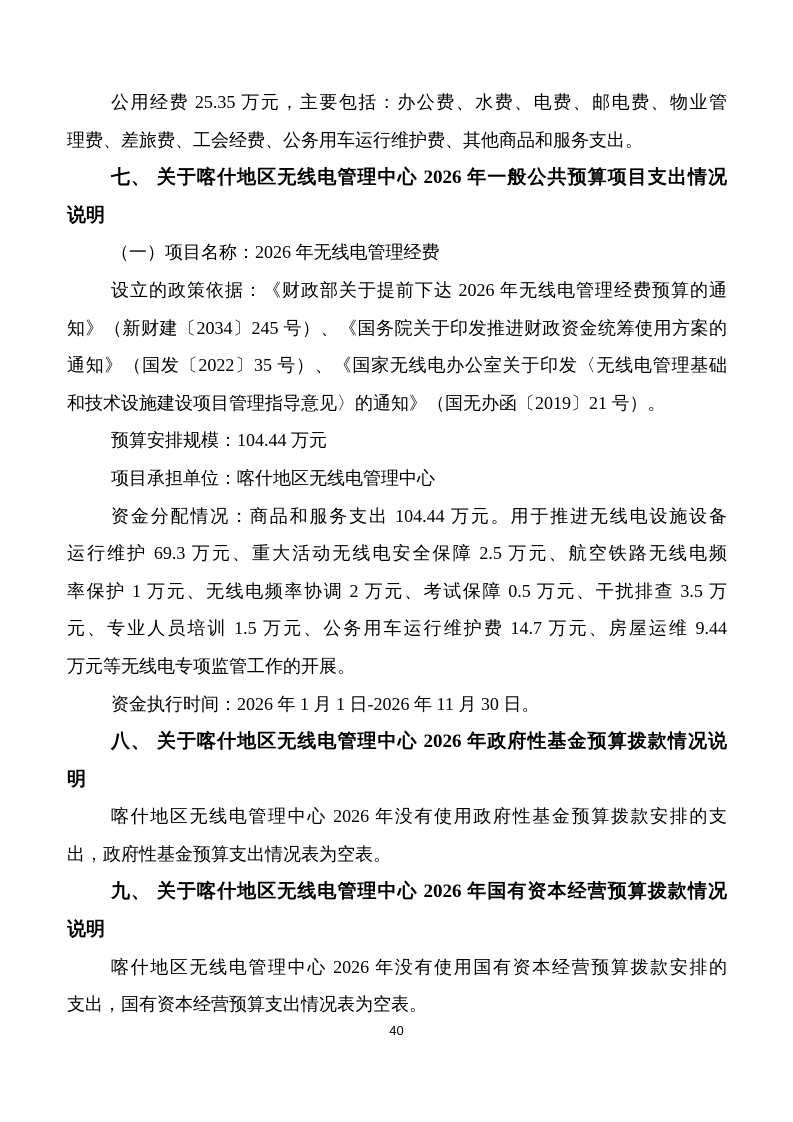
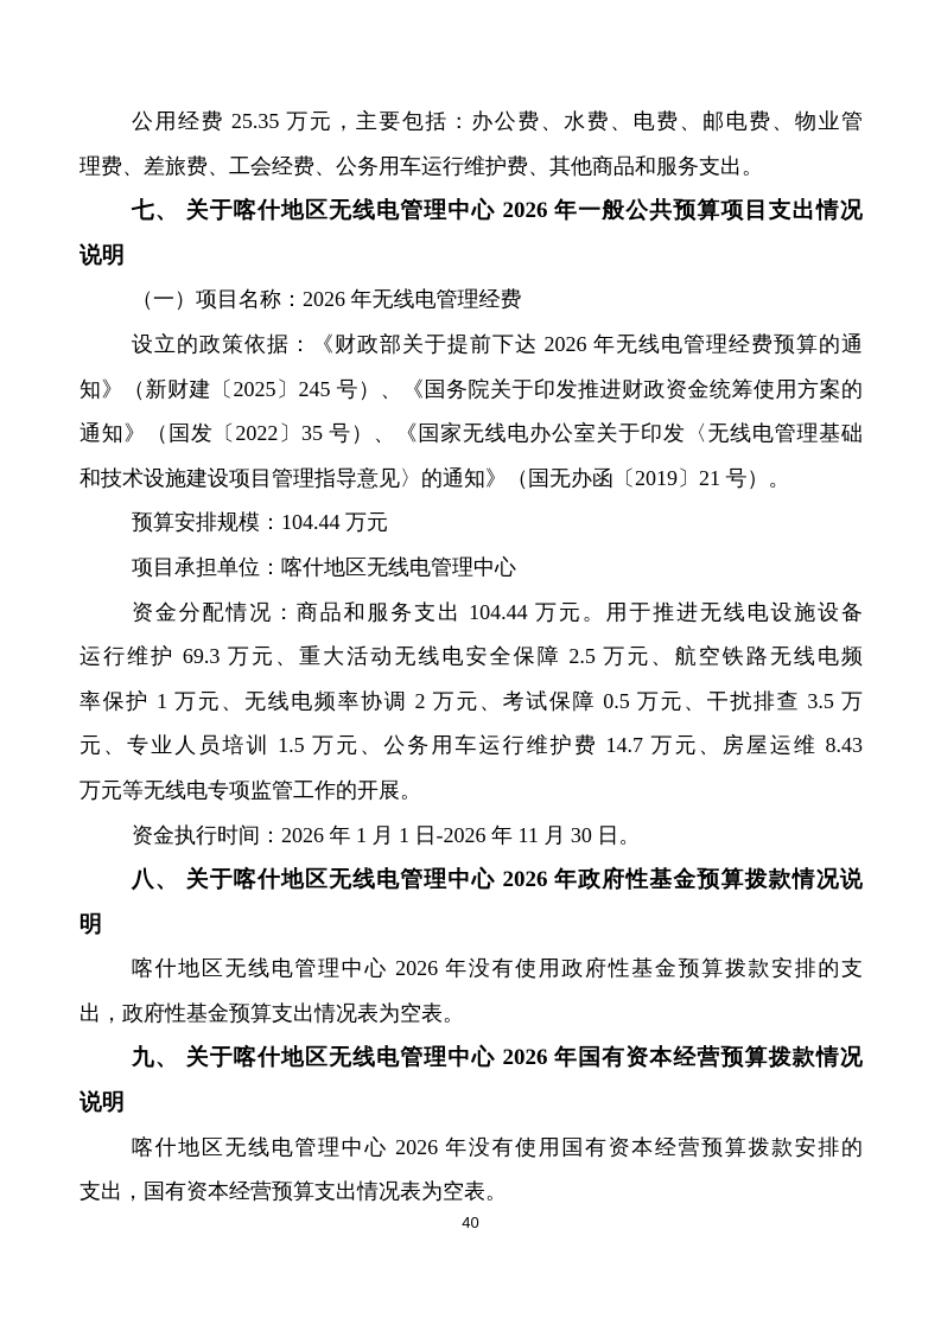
  公用经费 25.35 万元，主要包括：办公费、水费、电费、邮电费、物业管
  理费、差旅费、工会经费、公务用车运行维护费、其他商品和服务支出。
  七、 关于喀什地区无线电管理中心 2026 年一般公共预算项目支出情况
  说明
  （一）项目名称：2026 年无线电管理经费
  设立的政策依据：《财政部关于提前下达 2026 年无线电管理经费预算的通
- 知》（新财建〔2034〕245 号）、《国务院关于印发推进财政资金统筹使用方案的
+ 知》（新财建〔2025〕245 号）、《国务院关于印发推进财政资金统筹使用方案的
  通知》（国发〔2022〕35 号）、《国家无线电办公室关于印发〈无线电管理基础
  和技术设施建设项目管理指导意见〉的通知》（国无办函〔2019〕21 号）。
  预算安排规模：104.44 万元
  项目承担单位：喀什地区无线电管理中心
  资金分配情况：商品和服务支出 104.44 万元。用于推进无线电设施设备
  运行维护 69.3 万元、重大活动无线电安全保障 2.5 万元、航空铁路无线电频
  率保护 1 万元、无线电频率协调 2 万元、考试保障 0.5 万元、干扰排查 3.5 万
- 元、专业人员培训 1.5 万元、公务用车运行维护费 14.7 万元、房屋运维 9.44
+ 元、专业人员培训 1.5 万元、公务用车运行维护费 14.7 万元、房屋运维 8.43
  万元等无线电专项监管工作的开展。
  资金执行时间：2026 年 1 月 1 日-2026 年 11 月 30 日。
  八、 关于喀什地区无线电管理中心 2026 年政府性基金预算拨款情况说
  明
  喀什地区无线电管理中心 2026 年没有使用政府性基金预算拨款安排的支
  出，政府性基金预算支出情况表为空表。
  九、 关于喀什地区无线电管理中心 2026 年国有资本经营预算拨款情况
  说明
  喀什地区无线电管理中心 2026 年没有使用国有资本经营预算拨款安排的
  支出，国有资本经营预算支出情况表为空表。
  40
